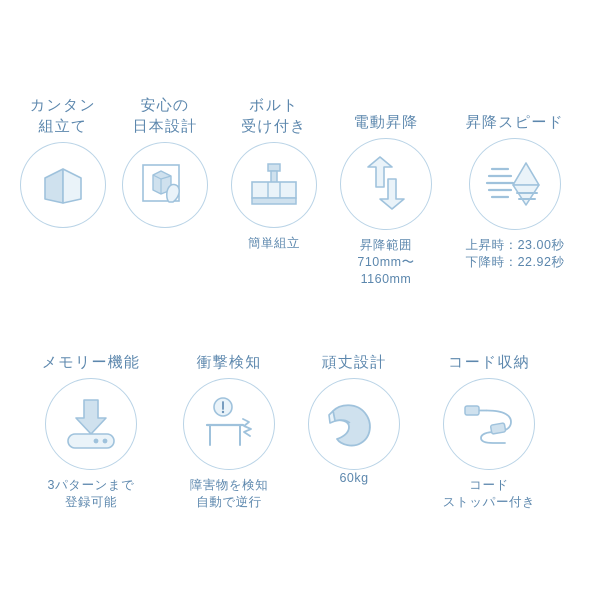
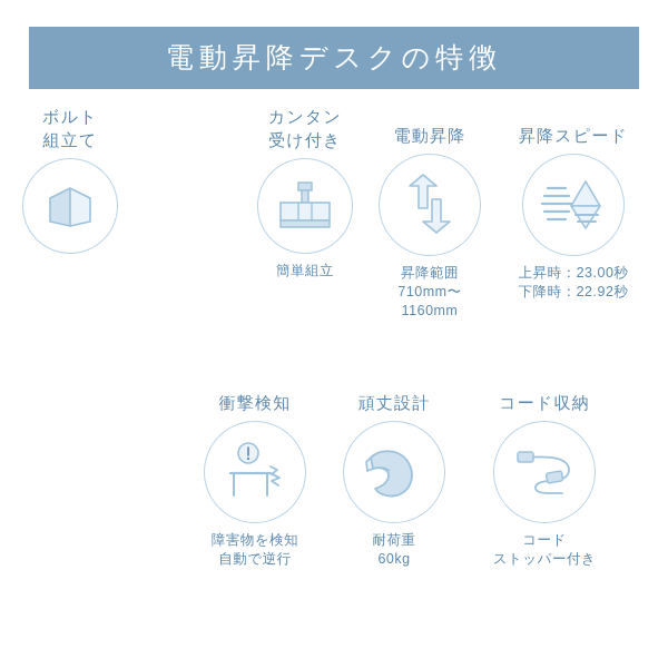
+ 電動昇降デスクの特徴
- カンタン
+ ボルト
  組立て
- 安心の
- 日本設計
- ボルト
+ カンタン
  受け付き
  簡単組立
  電動昇降
  昇降範囲
  710mm〜
  1160mm
  昇降スピード
  上昇時：23.00秒
  下降時：22.92秒
- メモリー機能
- 3パターンまで
- 登録可能
  衝撃検知
  障害物を検知
  自動で逆行
  頑丈設計
+ 耐荷重
  60kg
  コード収納
  コード
  ストッパー付き
